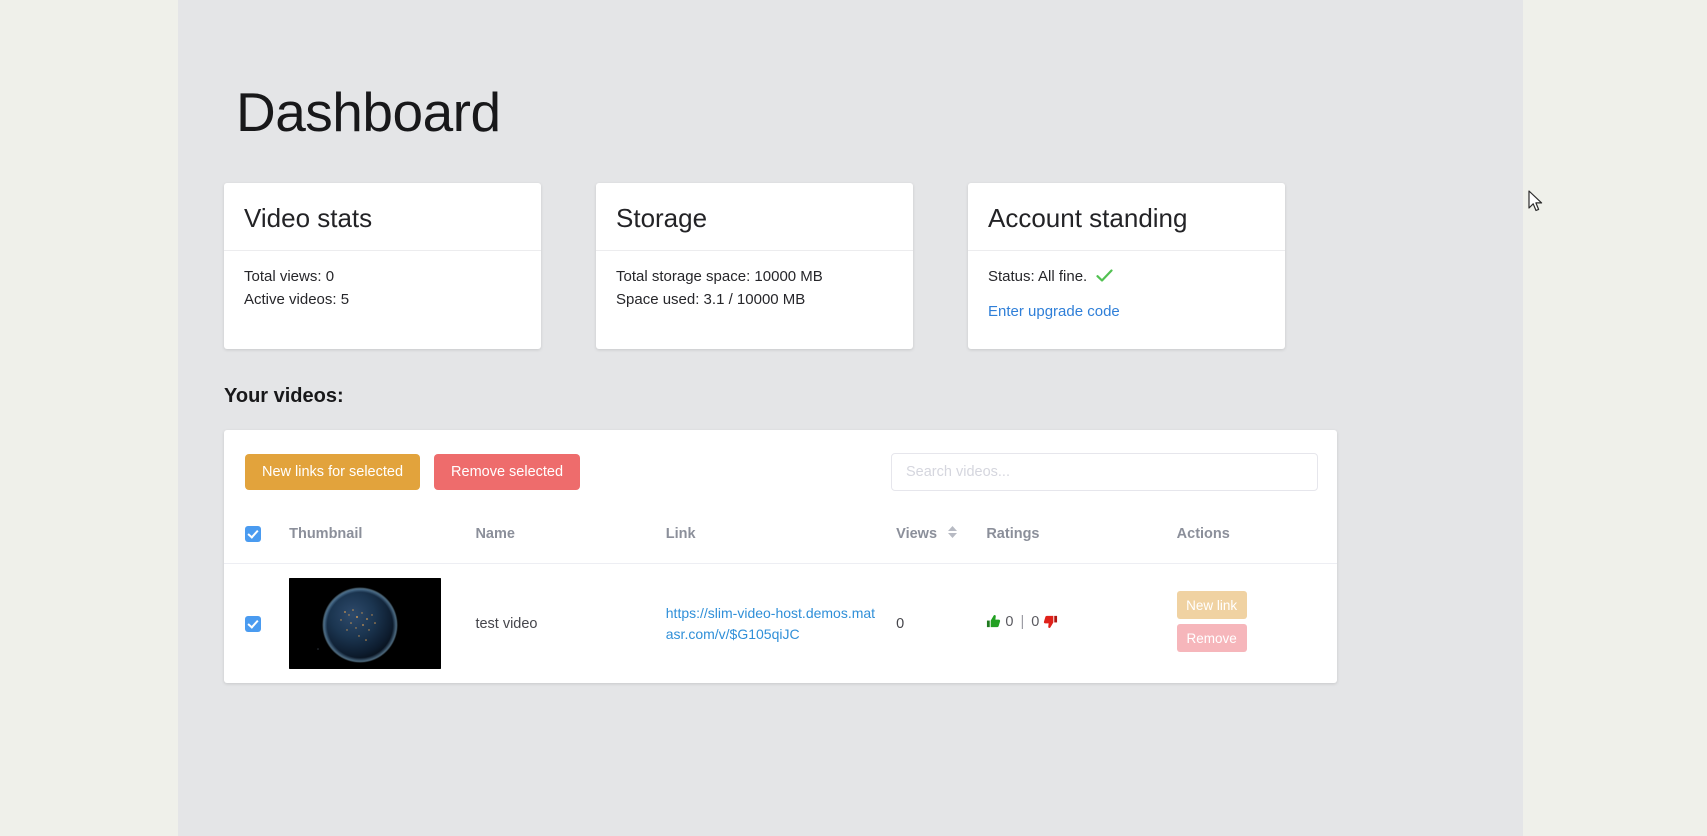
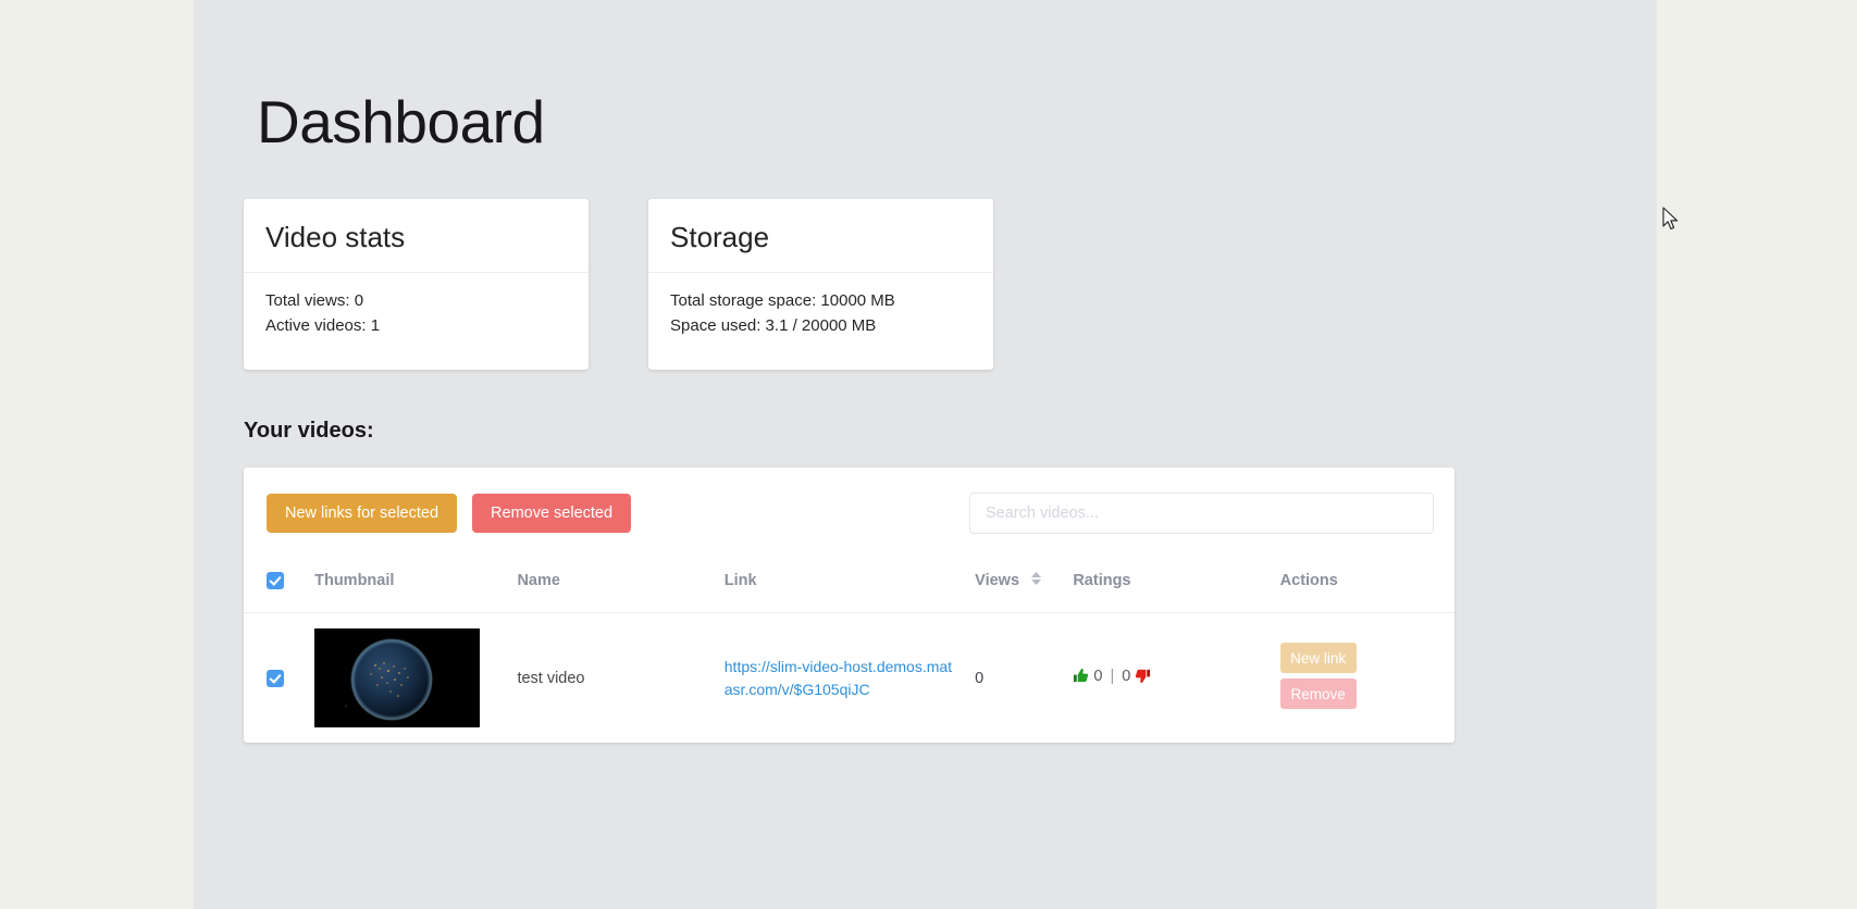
  Dashboard
  Video stats
  Total views: 0
- Active videos: 5
+ Active videos: 1
  Storage
  Total storage space: 10000 MB
- Space used: 3.1 / 10000 MB
+ Space used: 3.1 / 20000 MB
- Account standing
- Status: All fine.
- Enter upgrade code
  Your videos:
  New links for selected
  Remove selected
  Search videos...
  	Thumbnail	Name	Link	Views	Ratings	Actions
  		test video	https://slim-video-host.demos.matasr.com/v/$G105qiJC	0	0 | 0	New link Remove
